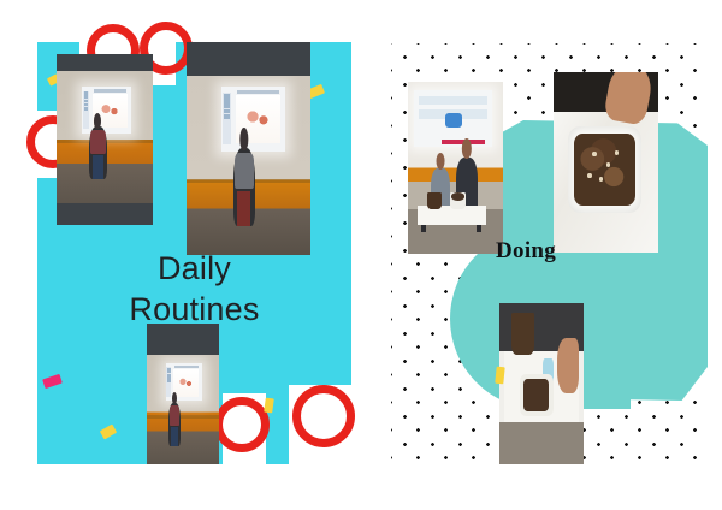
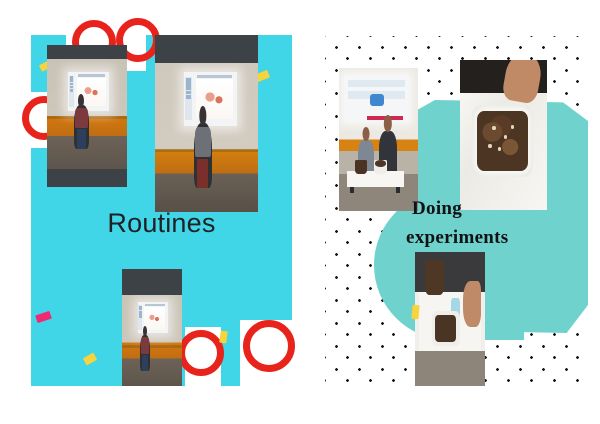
- Daily
  Routines
  Doing
+ experiments
